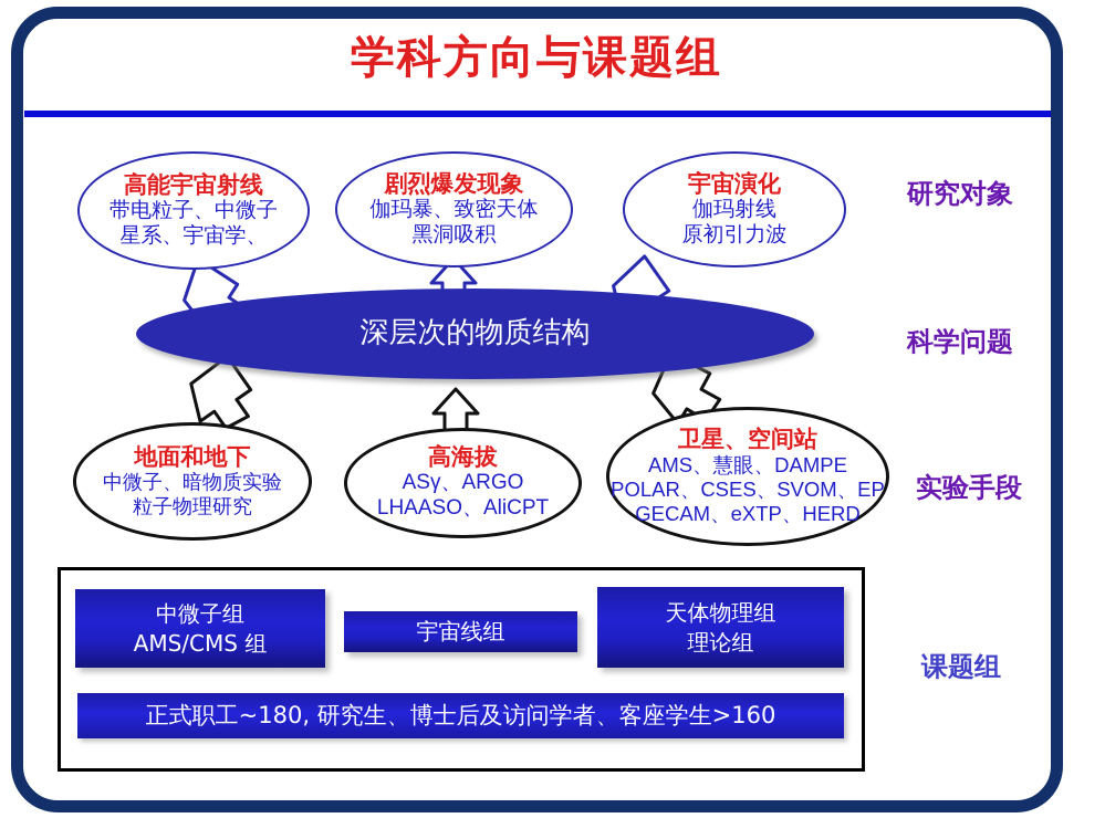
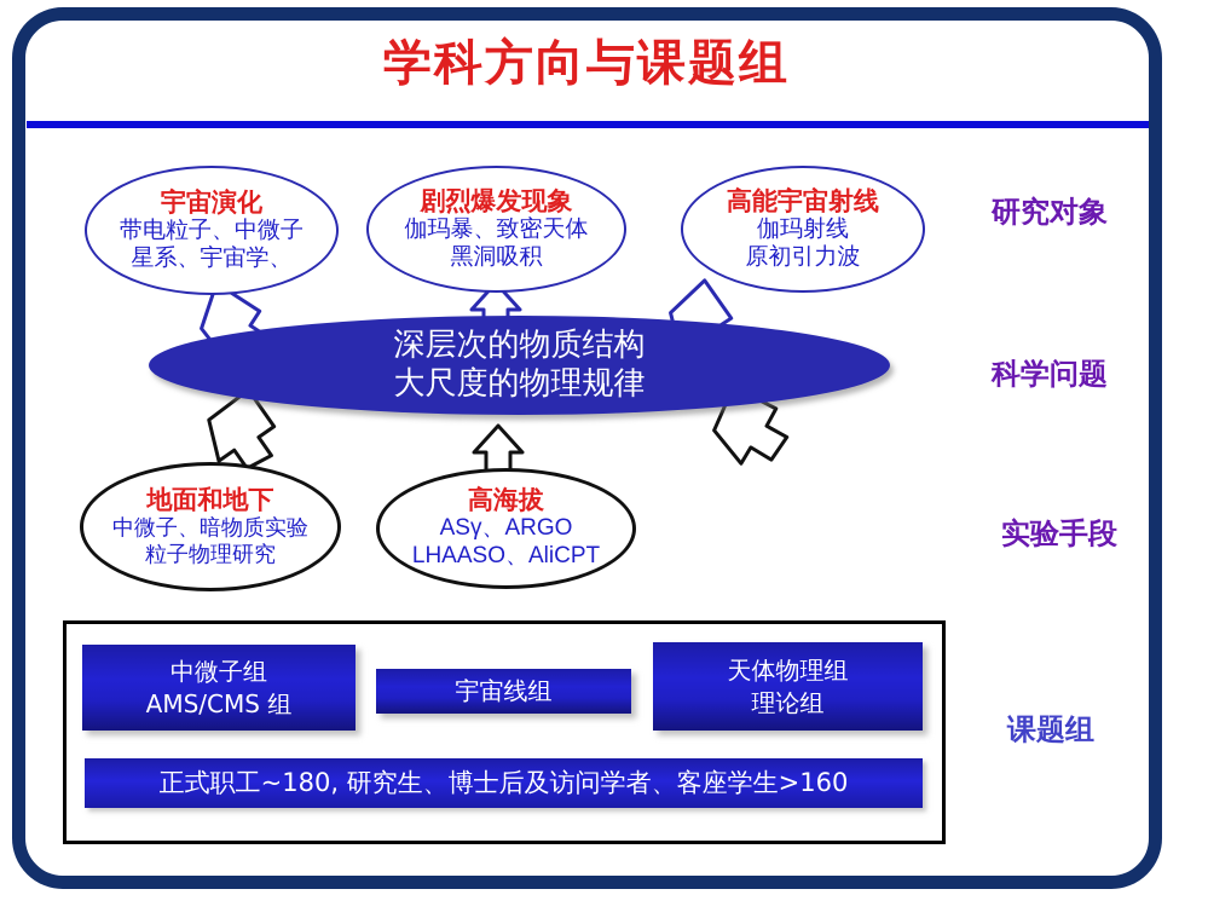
  学科方向与课题组
- 高能宇宙射线
+ 宇宙演化
  带电粒子、中微子
  星系、宇宙学、
  剧烈爆发现象
  伽玛暴、致密天体
  黑洞吸积
- 宇宙演化
+ 高能宇宙射线
  伽玛射线
  原初引力波
  深层次的物质结构
+ 大尺度的物理规律
  地面和地下
  中微子、暗物质实验
  粒子物理研究
  高海拔
  ASγ、ARGO
  LHAASO、AliCPT
- 卫星、空间站
- AMS、慧眼、DAMPE
- POLAR、CSES、SVOM、EP
- GECAM、eXTP、HERD
  中微子组
  AMS/CMS 组
  宇宙线组
  天体物理组
  理论组
  正式职工~180, 研究生、博士后及访问学者、客座学生>160
  研究对象
  科学问题
  实验手段
  课题组
